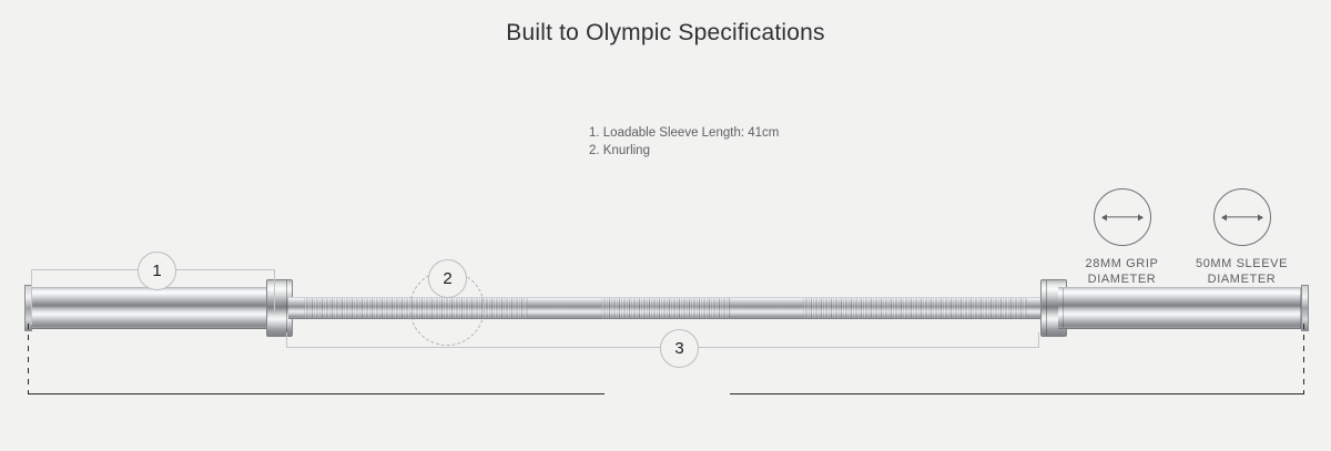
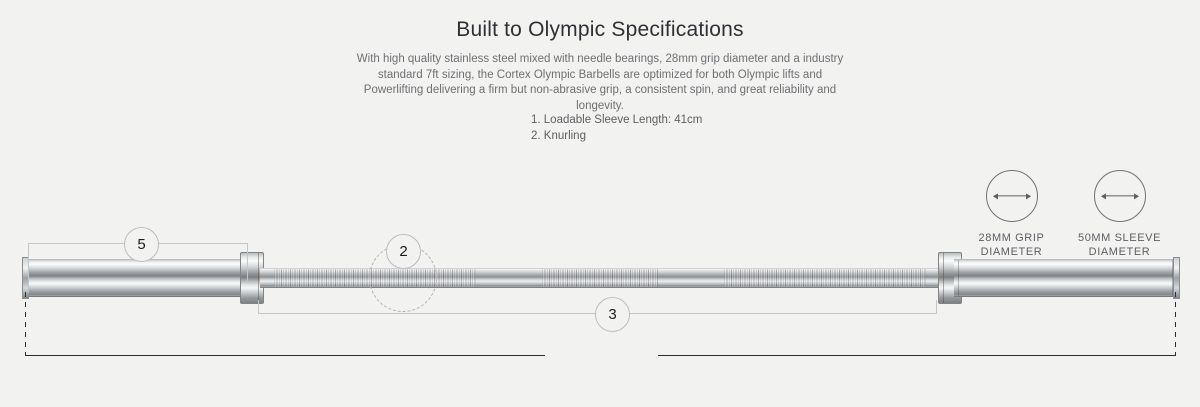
  Built to Olympic Specifications
+ With high quality stainless steel mixed with needle bearings, 28mm grip diameter and a industry standard 7ft sizing, the Cortex Olympic Barbells are optimized for both Olympic lifts and Powerlifting delivering a firm but non-abrasive grip, a consistent spin, and great reliability and longevity.
  1. Loadable Sleeve Length: 41cm
  2. Knurling
  28MM GRIP
  DIAMETER
  50MM SLEEVE
  DIAMETER
- 1
+ 5
  2
  3
